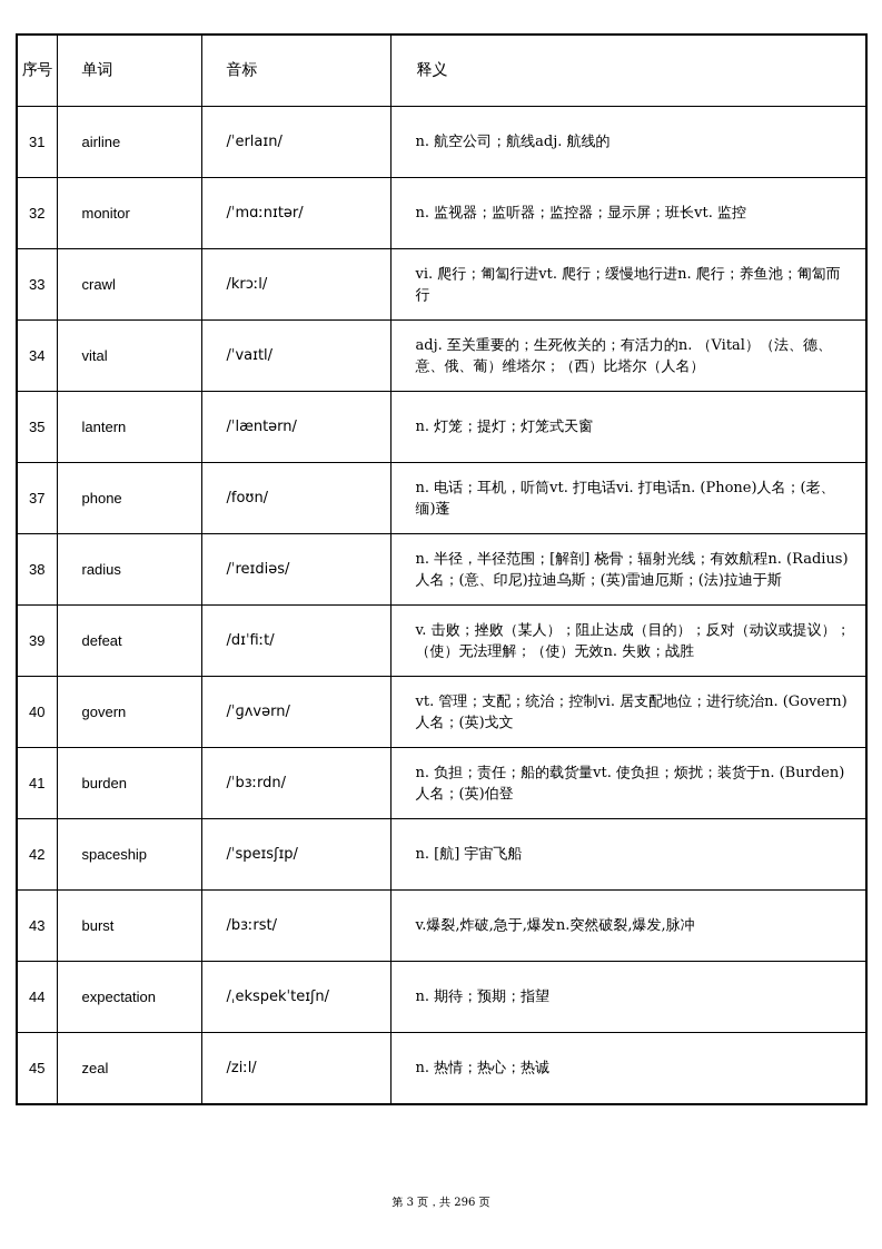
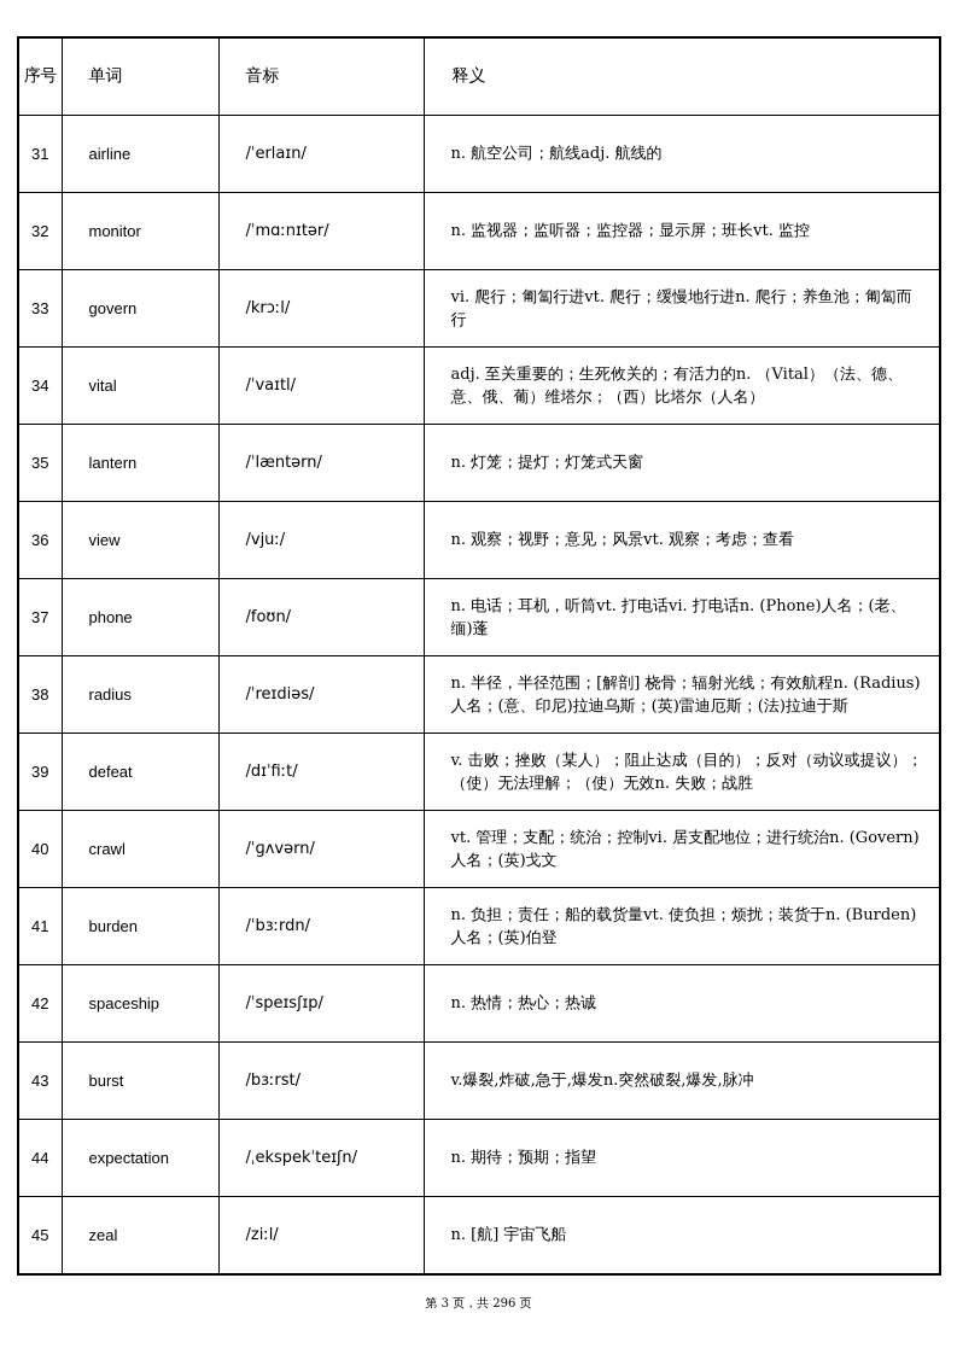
  序号	单词	音标	释义
  31	airline	/ˈerlaɪn/	n. 航空公司；航线adj. 航线的
  32	monitor	/ˈmɑːnɪtər/	n. 监视器；监听器；监控器；显示屏；班长vt. 监控
- 33	crawl	/krɔːl/	vi. 爬行；匍匐行进vt. 爬行；缓慢地行进n. 爬行；养鱼池；匍匐而行
+ 33	govern	/krɔːl/	vi. 爬行；匍匐行进vt. 爬行；缓慢地行进n. 爬行；养鱼池；匍匐而行
  34	vital	/ˈvaɪtl/	adj. 至关重要的；生死攸关的；有活力的n. （Vital）（法、德、意、俄、葡）维塔尔；（西）比塔尔（人名）
  35	lantern	/ˈlæntərn/	n. 灯笼；提灯；灯笼式天窗
+ 36	view	/vjuː/	n. 观察；视野；意见；风景vt. 观察；考虑；查看
  37	phone	/foʊn/	n. 电话；耳机，听筒vt. 打电话vi. 打电话n. (Phone)人名；(老、缅)蓬
  38	radius	/ˈreɪdiəs/	n. 半径，半径范围；[解剖] 桡骨；辐射光线；有效航程n. (Radius)人名；(意、印尼)拉迪乌斯；(英)雷迪厄斯；(法)拉迪于斯
  39	defeat	/dɪˈfiːt/	v. 击败；挫败（某人）；阻止达成（目的）；反对（动议或提议）；（使）无法理解；（使）无效n. 失败；战胜
- 40	govern	/ˈɡʌvərn/	vt. 管理；支配；统治；控制vi. 居支配地位；进行统治n. (Govern)人名；(英)戈文
+ 40	crawl	/ˈɡʌvərn/	vt. 管理；支配；统治；控制vi. 居支配地位；进行统治n. (Govern)人名；(英)戈文
  41	burden	/ˈbɜːrdn/	n. 负担；责任；船的载货量vt. 使负担；烦扰；装货于n. (Burden)人名；(英)伯登
- 42	spaceship	/ˈspeɪsʃɪp/	n. [航] 宇宙飞船
+ 42	spaceship	/ˈspeɪsʃɪp/	n. 热情；热心；热诚
  43	burst	/bɜːrst/	v.爆裂,炸破,急于,爆发n.突然破裂,爆发,脉冲
  44	expectation	/ˌekspekˈteɪʃn/	n. 期待；预期；指望
- 45	zeal	/ziːl/	n. 热情；热心；热诚
+ 45	zeal	/ziːl/	n. [航] 宇宙飞船
  第 3 页，共 296 页
